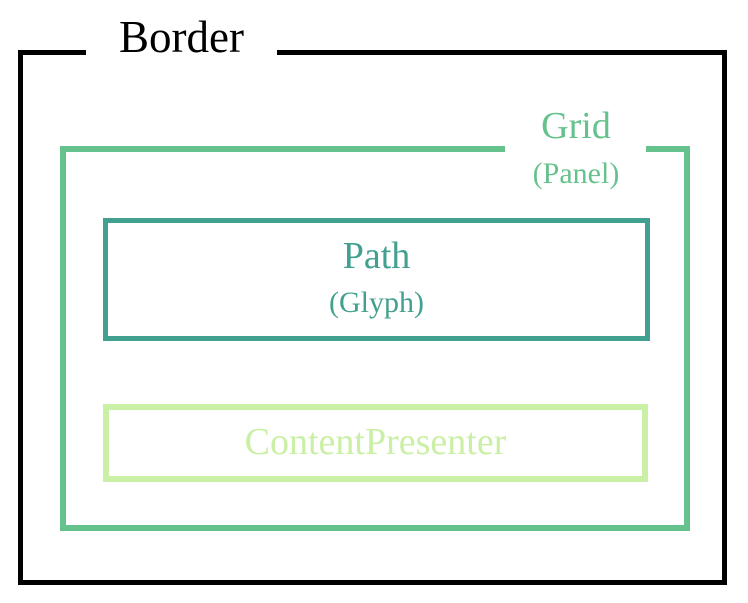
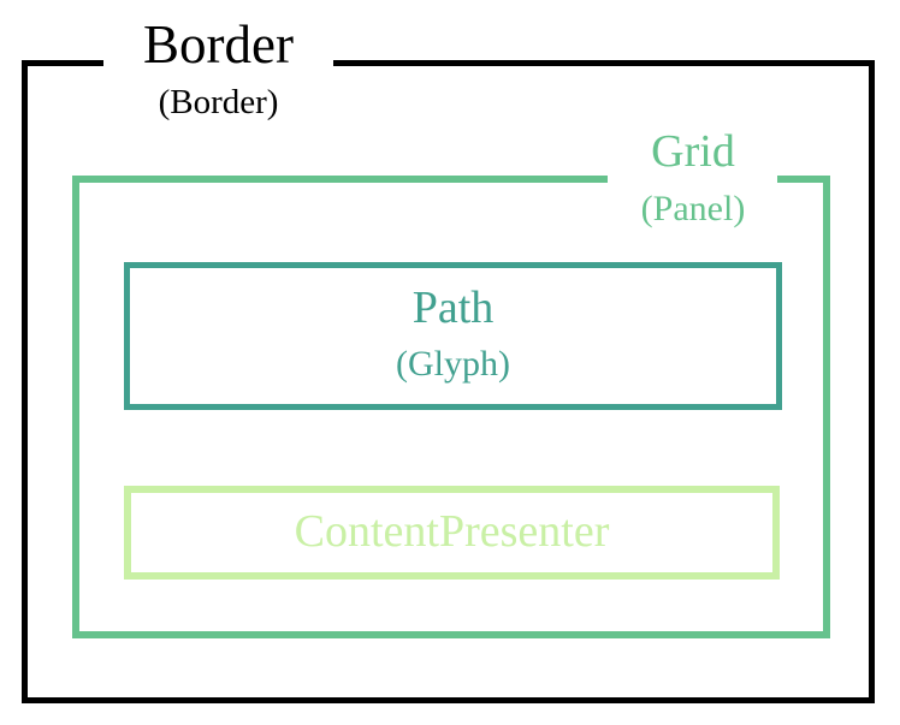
  Border
+ (Border)
  Grid
  (Panel)
  Path
  (Glyph)
  ContentPresenter
